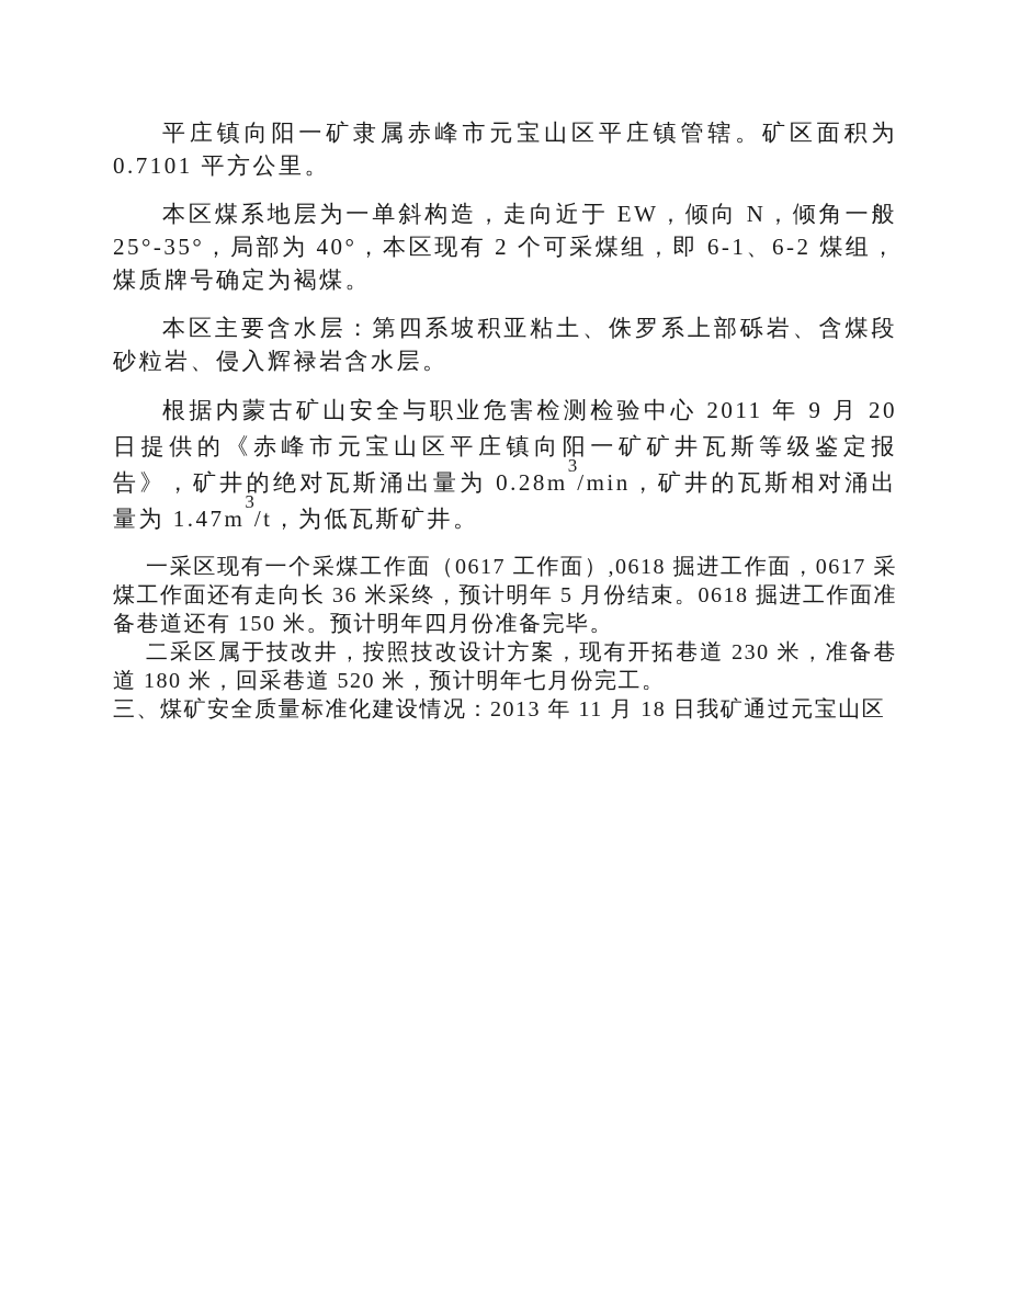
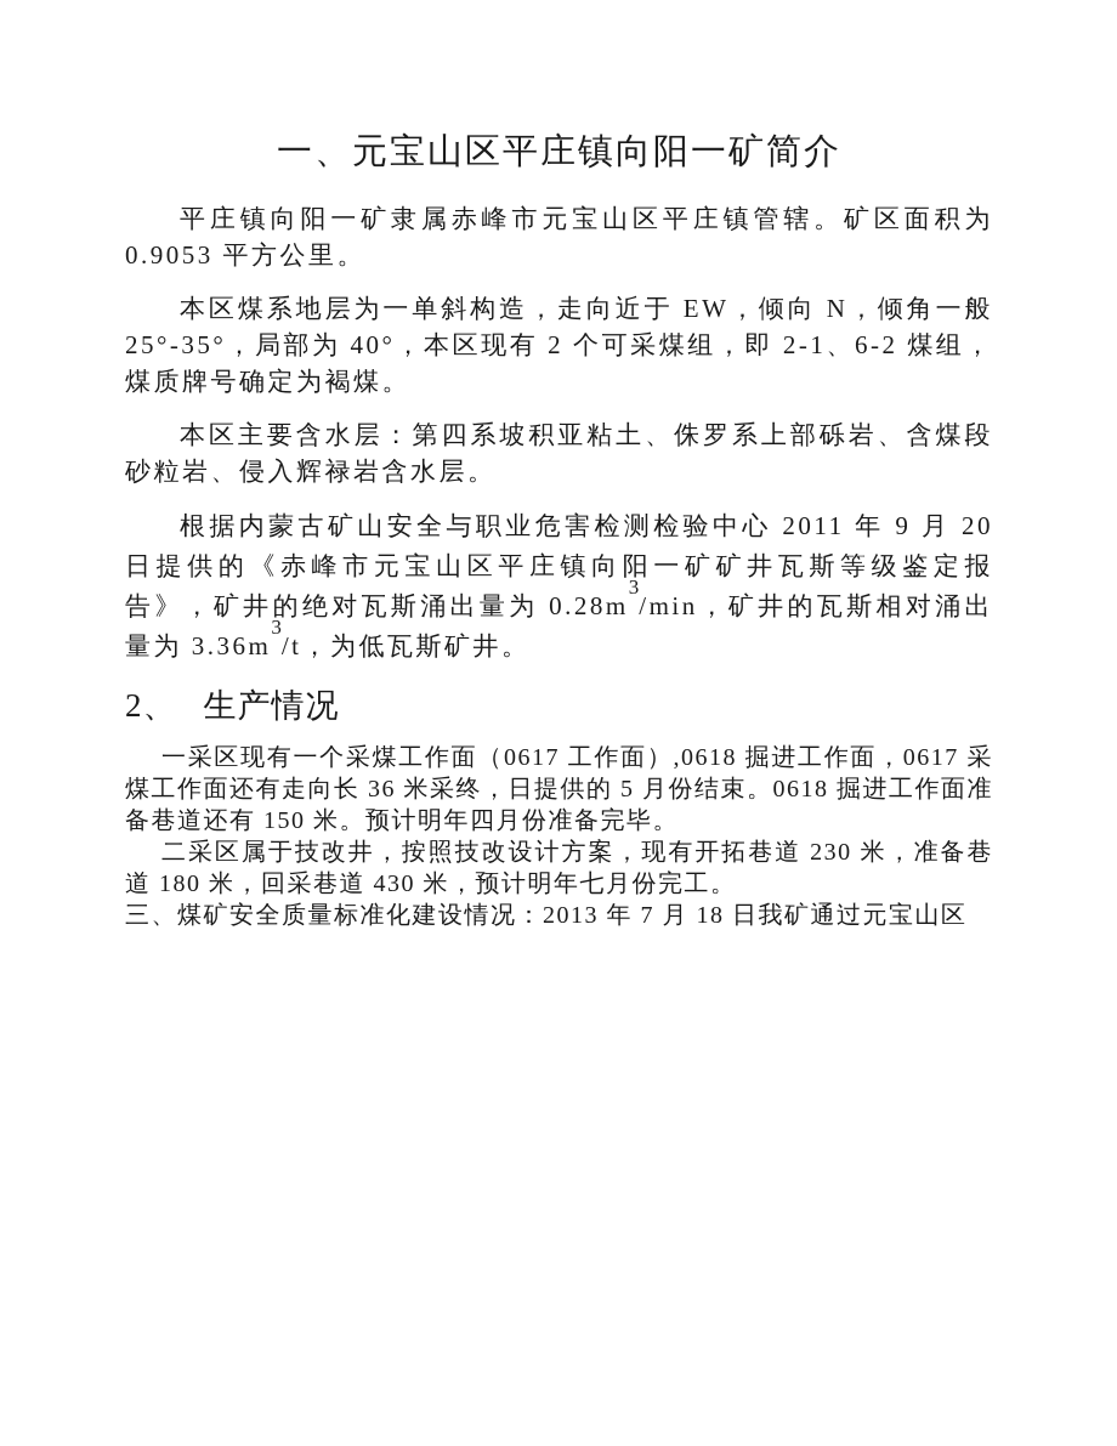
+ 一、元宝山区平庄镇向阳一矿简介
- 平庄镇向阳一矿隶属赤峰市元宝山区平庄镇管辖。矿区面积为 0.7101 平方公里。
+ 平庄镇向阳一矿隶属赤峰市元宝山区平庄镇管辖。矿区面积为 0.9053 平方公里。
- 本区煤系地层为一单斜构造，走向近于 EW，倾向 N，倾角一般 25°-35°，局部为 40°，本区现有 2 个可采煤组，即 6-1、6-2 煤组，煤质牌号确定为褐煤。
+ 本区煤系地层为一单斜构造，走向近于 EW，倾向 N，倾角一般 25°-35°，局部为 40°，本区现有 2 个可采煤组，即 2-1、6-2 煤组，煤质牌号确定为褐煤。
  本区主要含水层：第四系坡积亚粘土、侏罗系上部砾岩、含煤段砂粒岩、侵入辉禄岩含水层。
- 根据内蒙古矿山安全与职业危害检测检验中心 2011 年 9 月 20 日提供的《赤峰市元宝山区平庄镇向阳一矿矿井瓦斯等级鉴定报告》，矿井的绝对瓦斯涌出量为 0.28m3/min，矿井的瓦斯相对涌出量为 1.47m3/t，为低瓦斯矿井。
+ 根据内蒙古矿山安全与职业危害检测检验中心 2011 年 9 月 20 日提供的《赤峰市元宝山区平庄镇向阳一矿矿井瓦斯等级鉴定报告》，矿井的绝对瓦斯涌出量为 0.28m3/min，矿井的瓦斯相对涌出量为 3.36m3/t，为低瓦斯矿井。
+ 2、 生产情况
- 一采区现有一个采煤工作面（0617 工作面）,0618 掘进工作面，0617 采煤工作面还有走向长 36 米采终，预计明年 5 月份结束。0618 掘进工作面准备巷道还有 150 米。预计明年四月份准备完毕。
+ 一采区现有一个采煤工作面（0617 工作面）,0618 掘进工作面，0617 采煤工作面还有走向长 36 米采终，日提供的 5 月份结束。0618 掘进工作面准备巷道还有 150 米。预计明年四月份准备完毕。
- 二采区属于技改井，按照技改设计方案，现有开拓巷道 230 米，准备巷道 180 米，回采巷道 520 米，预计明年七月份完工。
+ 二采区属于技改井，按照技改设计方案，现有开拓巷道 230 米，准备巷道 180 米，回采巷道 430 米，预计明年七月份完工。
- 三、煤矿安全质量标准化建设情况：2013 年 11 月 18 日我矿通过元宝山区
+ 三、煤矿安全质量标准化建设情况：2013 年 7 月 18 日我矿通过元宝山区
